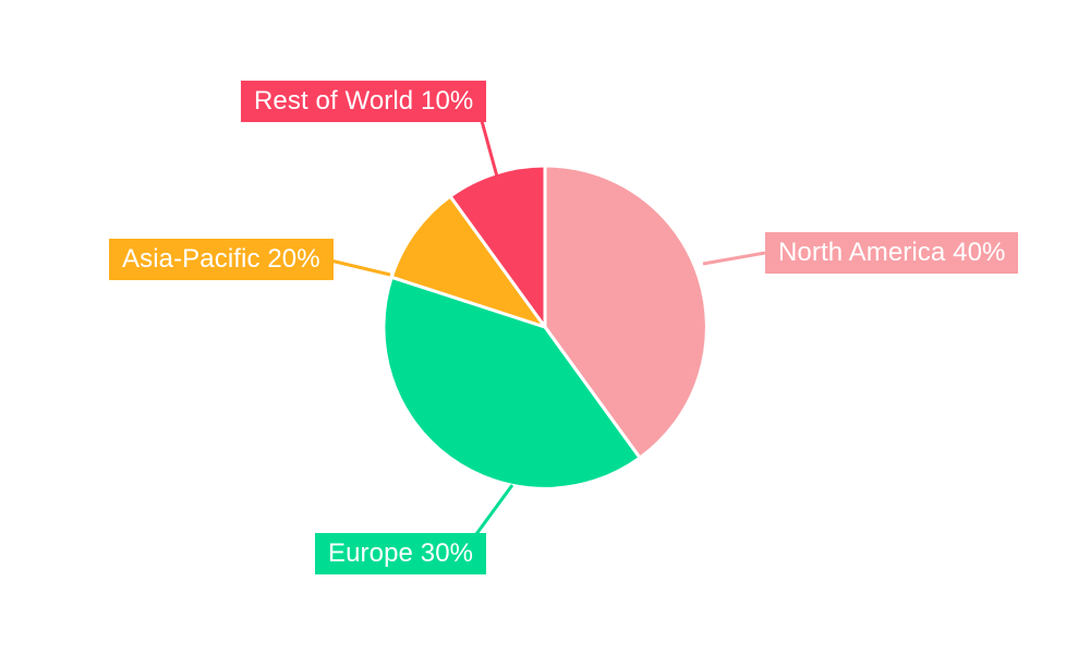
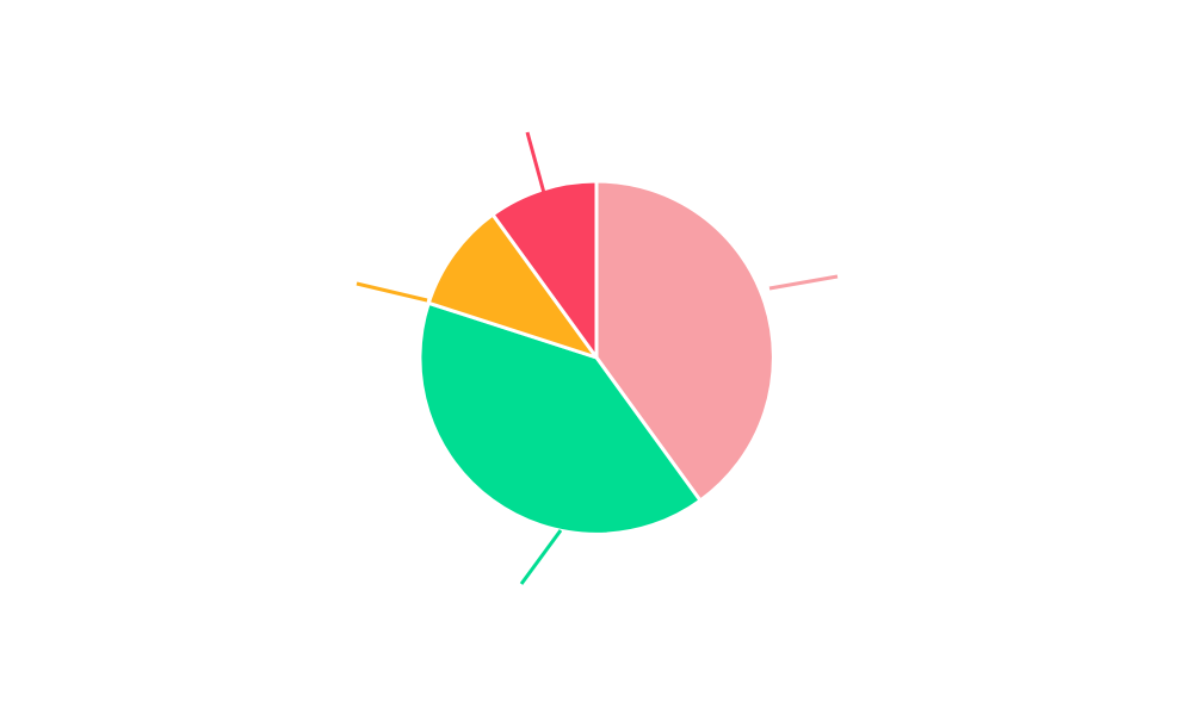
- North America 40%
- Europe 30%
- Asia-Pacific 20%
- Rest of World 10%
